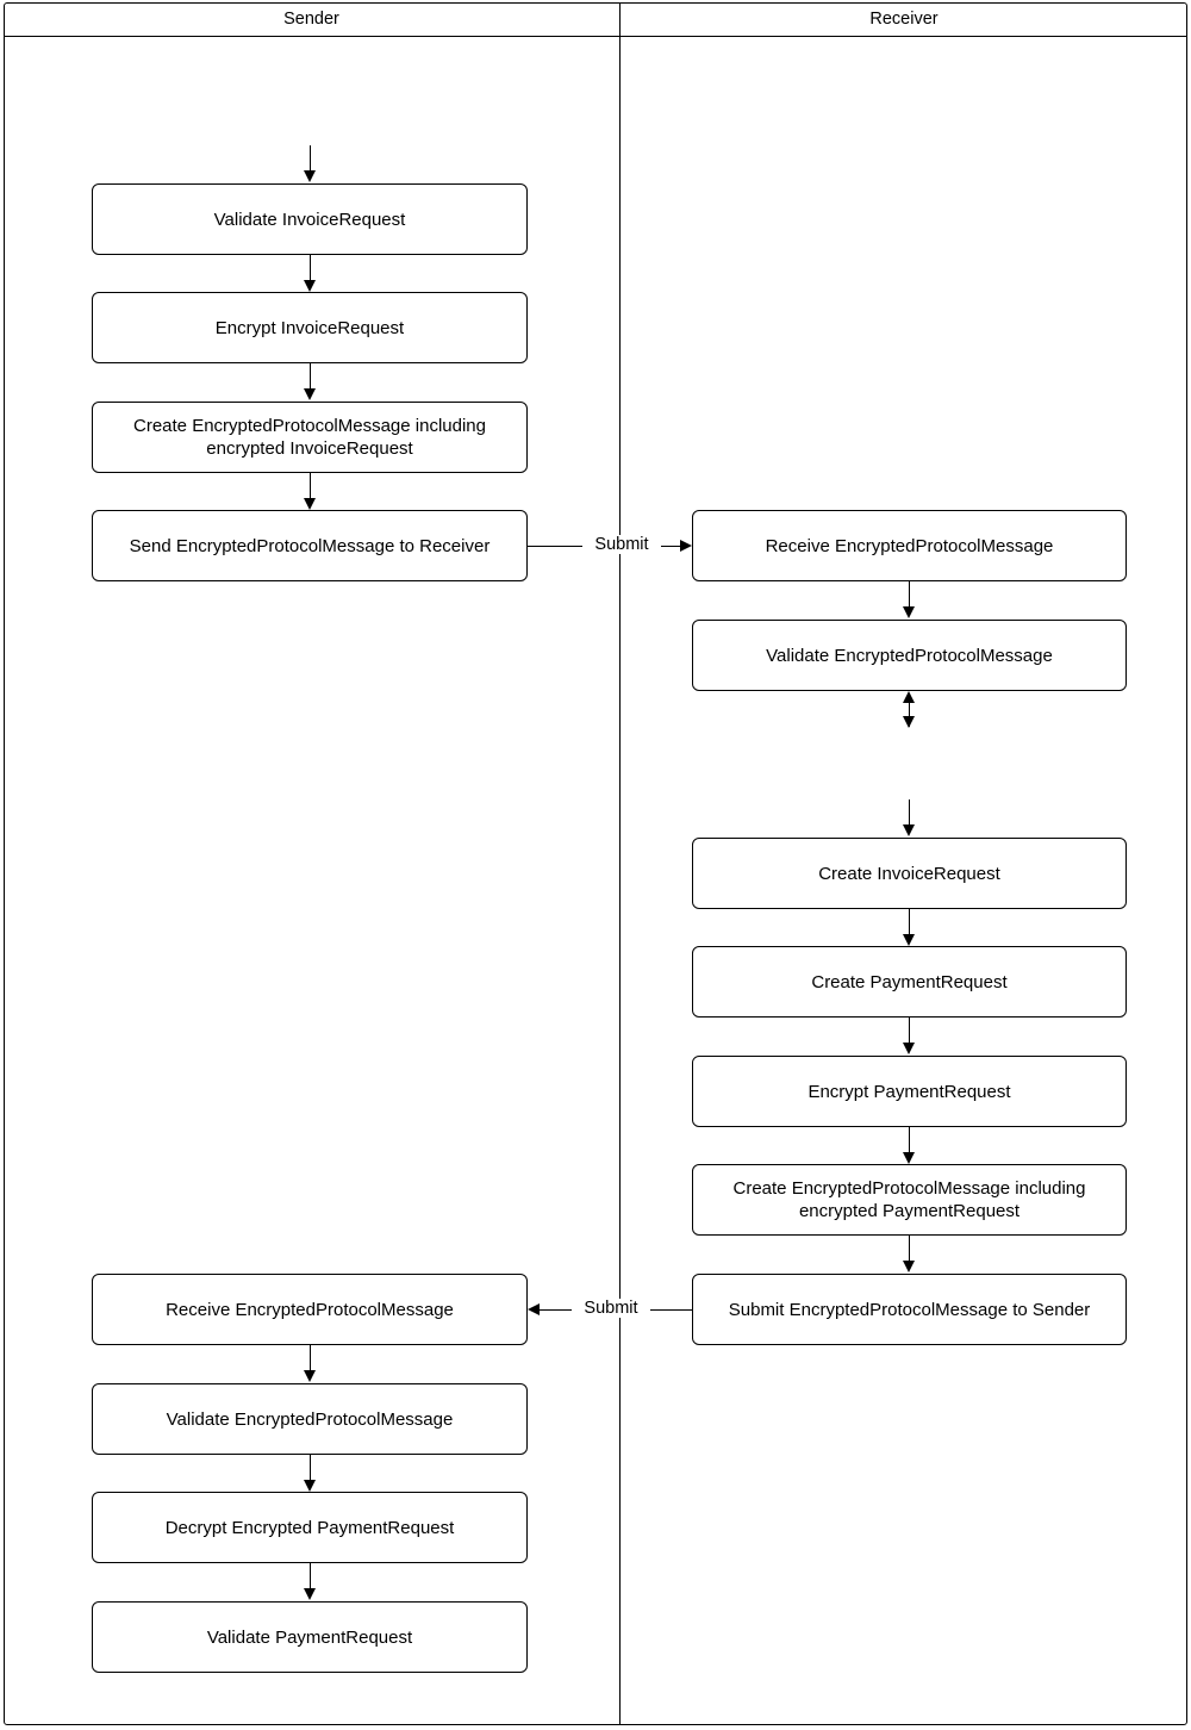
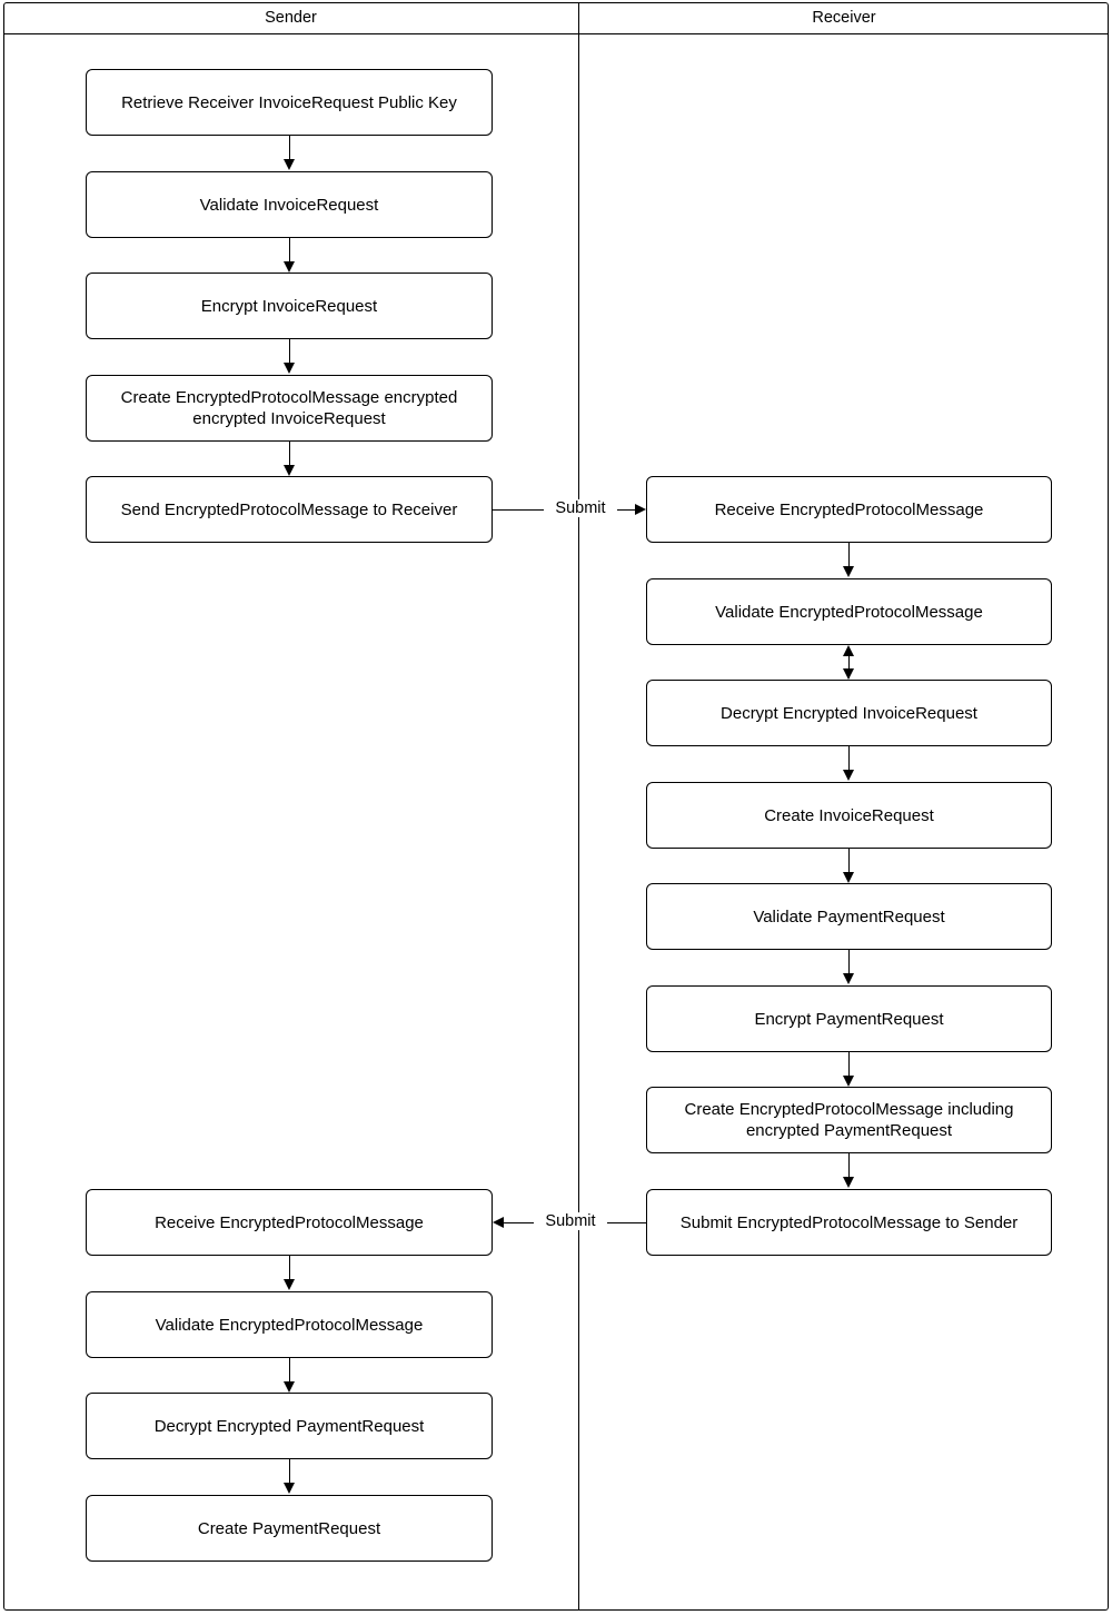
  Sender
  Receiver
+ Retrieve Receiver InvoiceRequest Public Key
  Validate InvoiceRequest
  Encrypt InvoiceRequest
- Create EncryptedProtocolMessage including encrypted InvoiceRequest
+ Create EncryptedProtocolMessage encrypted encrypted InvoiceRequest
  Send EncryptedProtocolMessage to Receiver
  Submit
  Receive EncryptedProtocolMessage
  Validate EncryptedProtocolMessage
+ Decrypt Encrypted InvoiceRequest
  Create InvoiceRequest
- Create PaymentRequest
+ Validate PaymentRequest
  Encrypt PaymentRequest
  Create EncryptedProtocolMessage including encrypted PaymentRequest
  Submit EncryptedProtocolMessage to Sender
  Submit
  Receive EncryptedProtocolMessage
  Validate EncryptedProtocolMessage
  Decrypt Encrypted PaymentRequest
- Validate PaymentRequest
+ Create PaymentRequest
